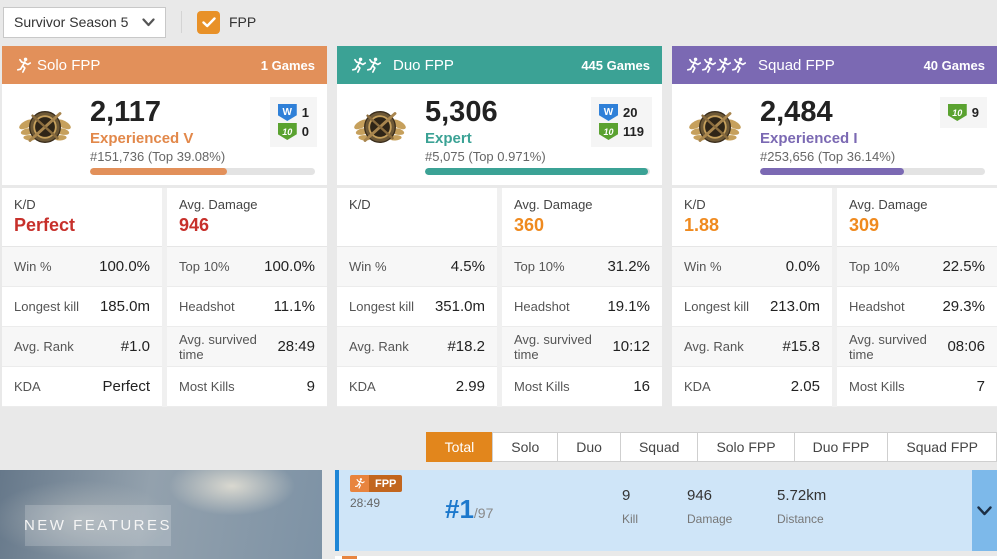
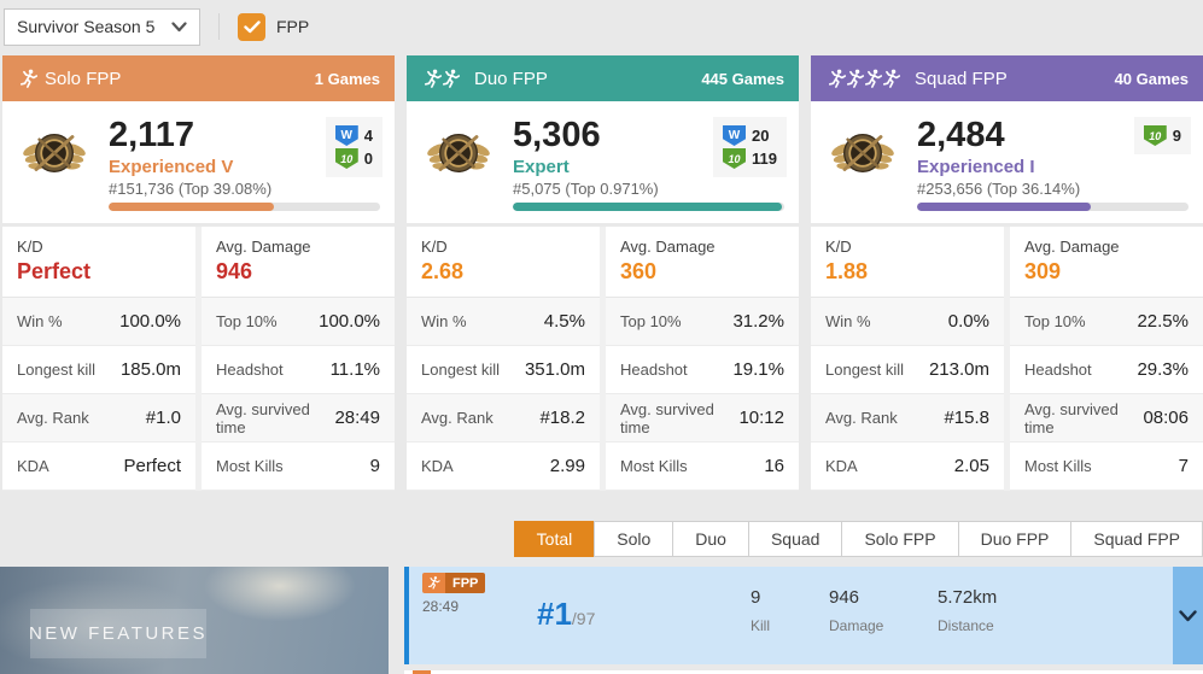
  Survivor Season 5
  FPP
  Solo FPP
  1 Games
  2,117
  Experienced V
  #151,736 (Top 39.08%)
  W
- 1
+ 4
  10
  0
  K/D
  Perfect
  Win %
  100.0%
  Longest kill
  185.0m
  Avg. Rank
  #1.0
  KDA
  Perfect
  Avg. Damage
  946
  Top 10%
  100.0%
  Headshot
  11.1%
  Avg. survived time
  28:49
  Most Kills
  9
  Duo FPP
  445 Games
  5,306
  Expert
  #5,075 (Top 0.971%)
  W
  20
  10
  119
  K/D
+ 2.68
  Win %
  4.5%
  Longest kill
  351.0m
  Avg. Rank
  #18.2
  KDA
  2.99
  Avg. Damage
  360
  Top 10%
  31.2%
  Headshot
  19.1%
  Avg. survived time
  10:12
  Most Kills
  16
  Squad FPP
  40 Games
  2,484
  Experienced I
  #253,656 (Top 36.14%)
  10
  9
  K/D
  1.88
  Win %
  0.0%
  Longest kill
  213.0m
  Avg. Rank
  #15.8
  KDA
  2.05
  Avg. Damage
  309
  Top 10%
  22.5%
  Headshot
  29.3%
  Avg. survived time
  08:06
  Most Kills
  7
  Total
  Solo
  Duo
  Squad
  Solo FPP
  Duo FPP
  Squad FPP
  NEW FEATURES
  FPP
  28:49
  #1/97
  9
  Kill
  946
  Damage
  5.72km
  Distance
